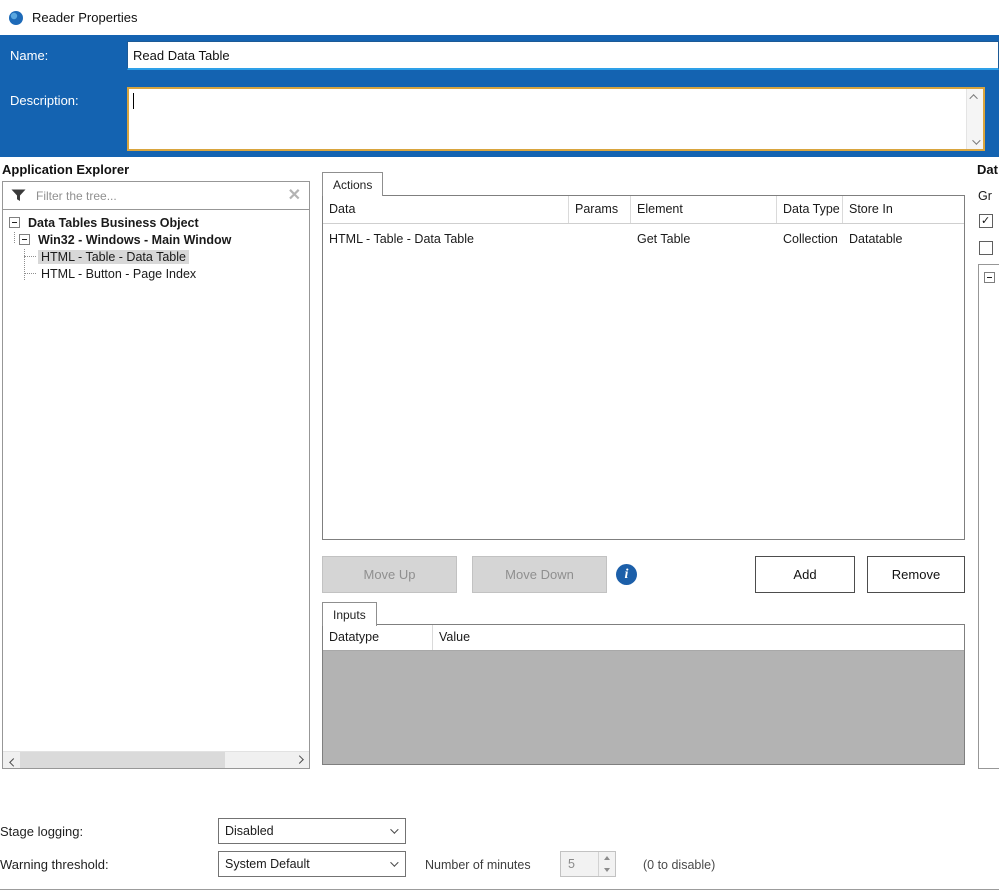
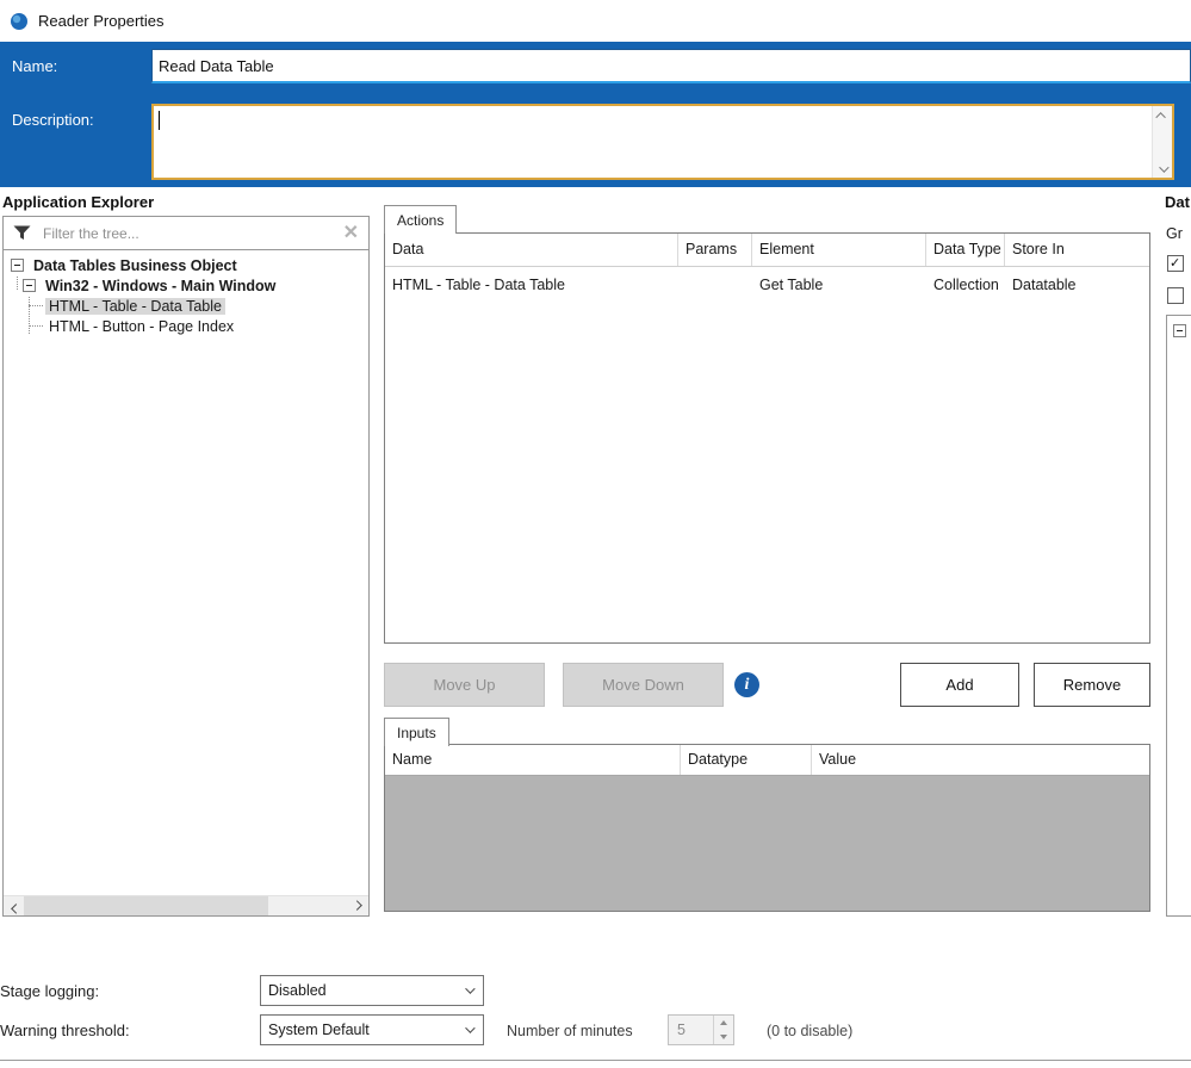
  Reader Properties
  Name:
  Read Data Table
  Description:
  Application Explorer
  Filter the tree...
  ✕
  Data Tables Business Object
  Win32 - Windows - Main Window
  HTML - Table - Data Table
  HTML - Button - Page Index
  Actions
  Data
  Params
  Element
  Data Type
  Store In
  HTML - Table - Data Table
  Get Table
  Collection
  Datatable
  Move Up
  Move Down
  Add
  Remove
  Inputs
+ Name
  Datatype
  Value
  Dat
  Gr
  Stage logging:
  Disabled
  Warning threshold:
  System Default
  Number of minutes
  5
  (0 to disable)
